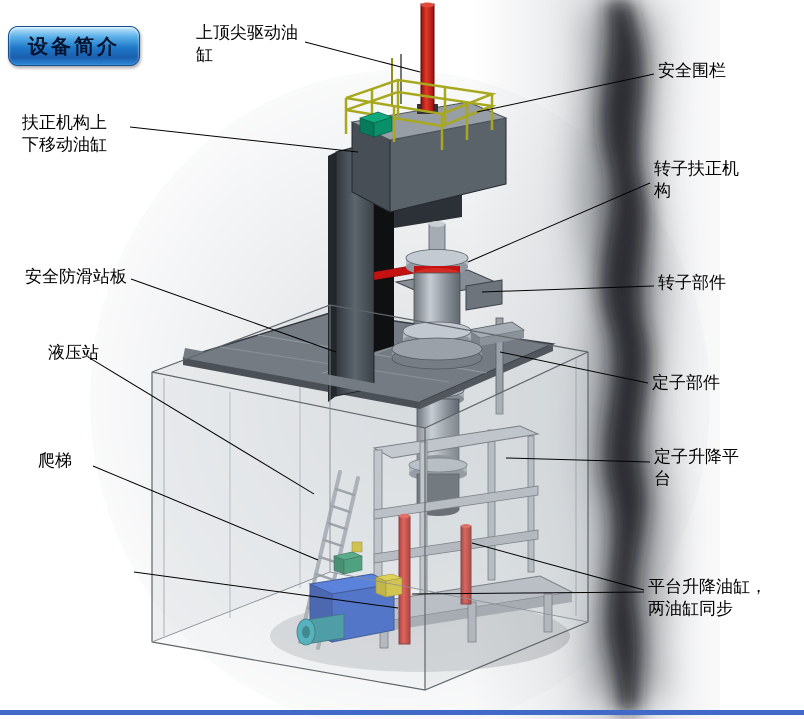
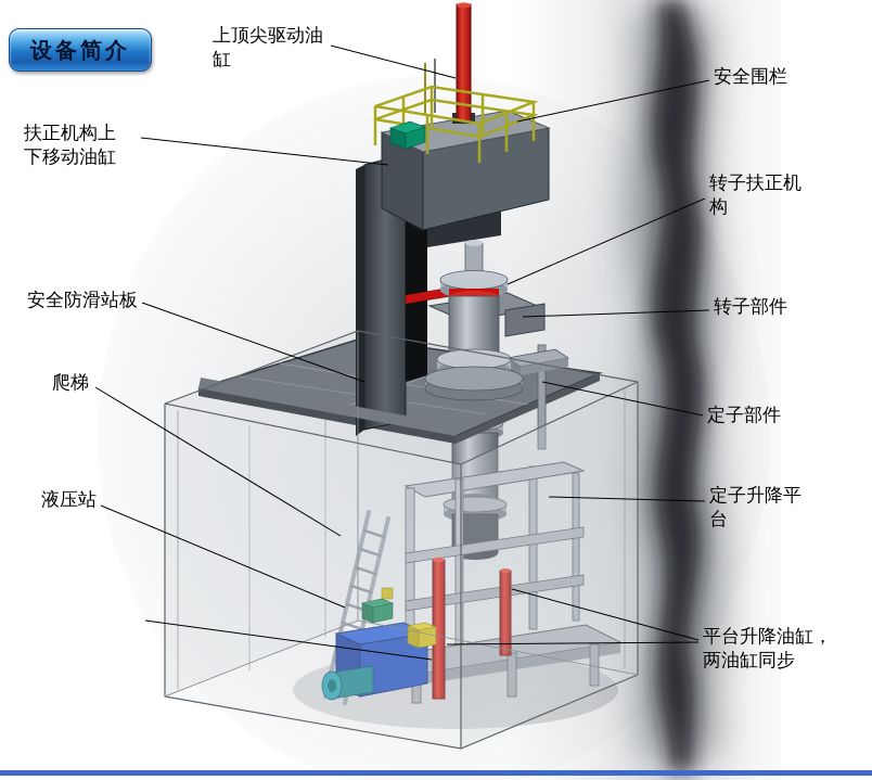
  设备简介
  上顶尖驱动油
  缸
  安全围栏
  扶正机构上
  下移动油缸
  转子扶正机
  构
  安全防滑站板
  转子部件
- 液压站
+ 爬梯
  定子部件
- 爬梯
+ 液压站
  定子升降平
  台
  平台升降油缸，
  两油缸同步
